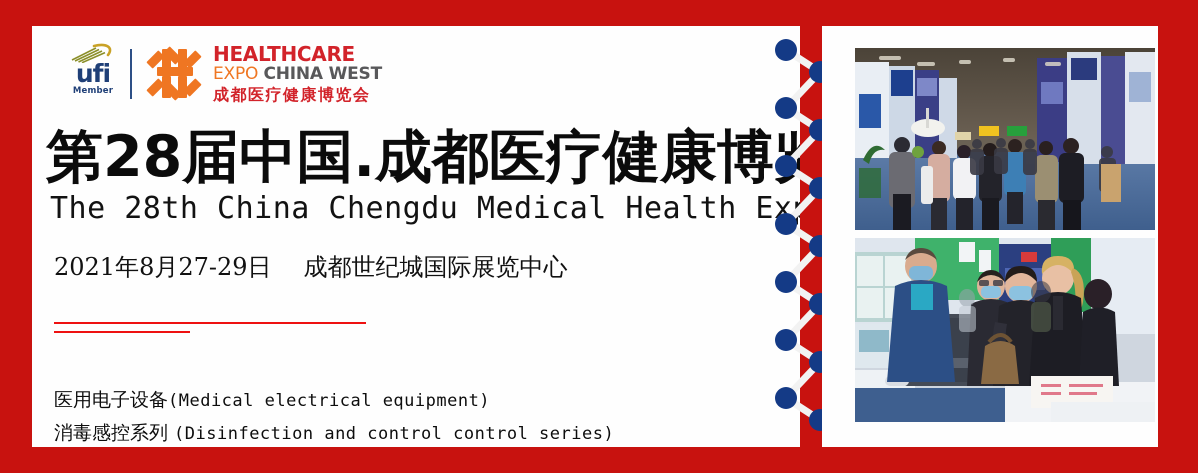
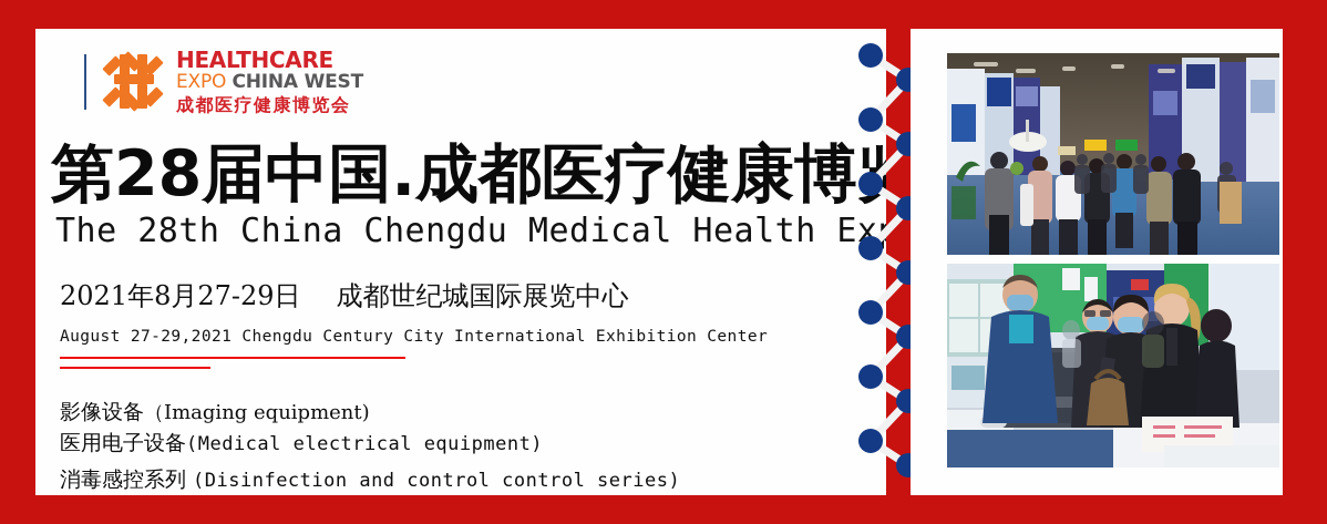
- ufi
- Member
  HEALTHCARE
  EXPO CHINA WEST
  成都医疗健康博览会
  第28届中国.成都医疗健康博
  The 28th China Chengdu Medical Health Ex
  2021年8月27-29日 成都世纪城国际展览中心
+ August 27-29,2021 Chengdu Century City International Exhibition Center
+ 影像设备（Imaging equipment)
  医用电子设备(Medical electrical equipment)
  消毒感控系列 (Disinfection and control control series)
